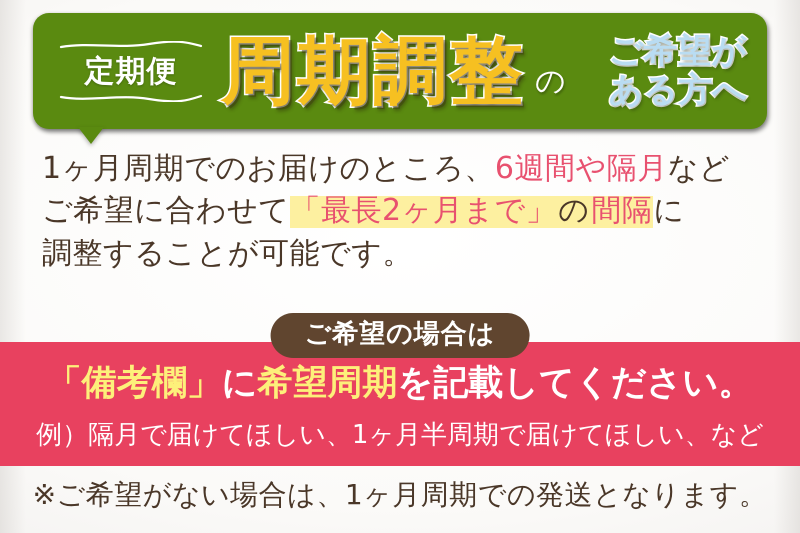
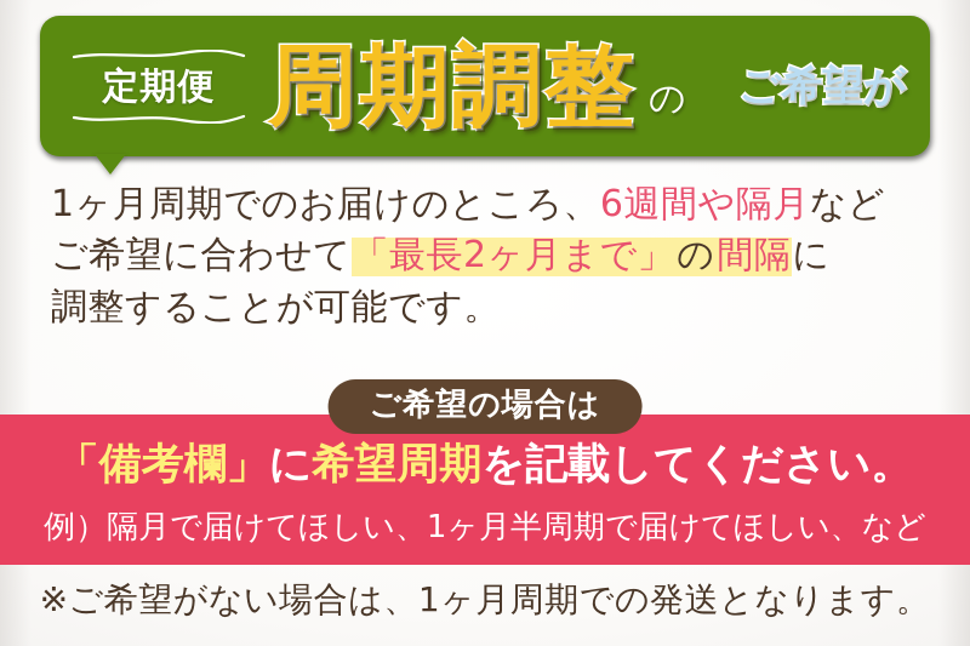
  定期便
  周期調整
  の
  ご希望が
- ある方へ
  1ヶ月周期でのお届けのところ、6週間や隔月など
  ご希望に合わせて「最長2ヶ月まで」の間隔に
  調整することが可能です。
  ご希望の場合は
  「備考欄」に希望周期を記載してください。
  例）隔月で届けてほしい、1ヶ月半周期で届けてほしい、など
  ※ご希望がない場合は、1ヶ月周期での発送となります。
